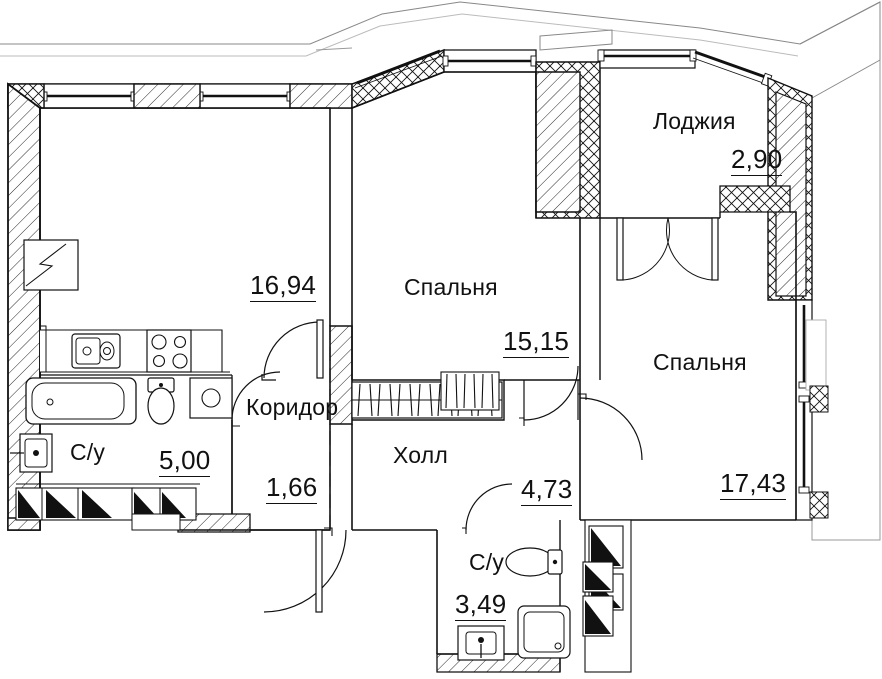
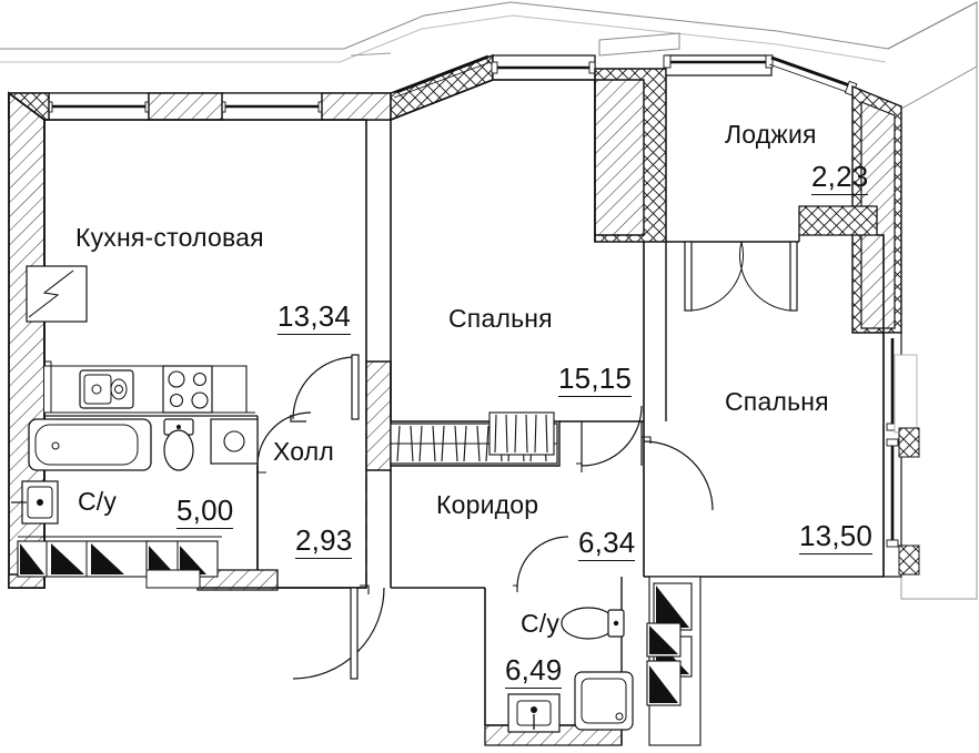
+ Кухня-столовая
- 16,94
+ 13,34
  Лоджия
- 2,90
+ 2,23
  Спальня
  15,15
  Спальня
- 17,43
+ 13,50
  С/у
  5,00
- Коридор
+ Холл
- 1,66
+ 2,93
- Холл
+ Коридор
- 4,73
+ 6,34
  С/у
- 3,49
+ 6,49
